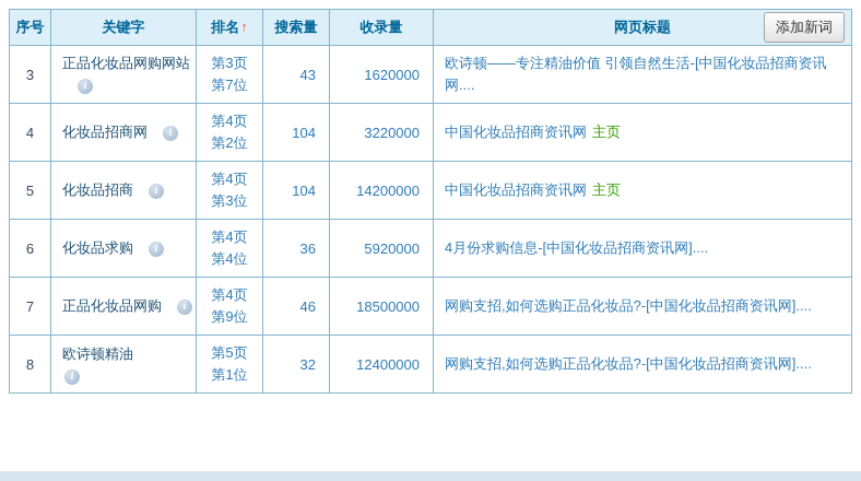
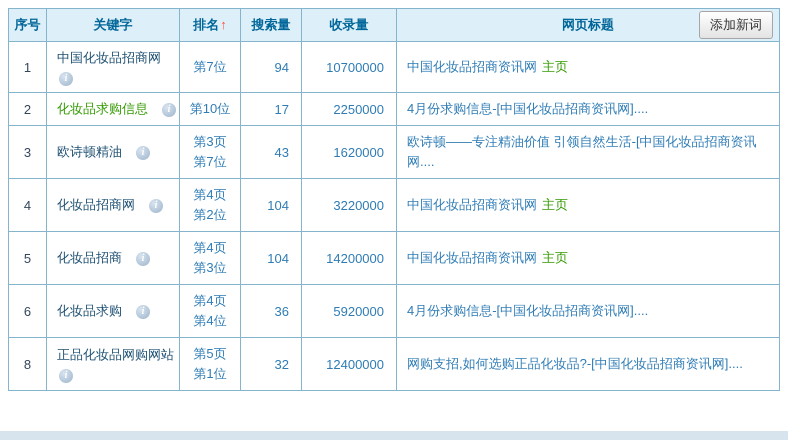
  序号	关键字	排名↑	搜索量	收录量	网页标题 添加新词
+ 1	中国化妆品招商网i	第7位	94	10700000	中国化妆品招商资讯网 主页
+ 2	化妆品求购信息 i	第10位	17	2250000	4月份求购信息-[中国化妆品招商资讯网]....
- 3	正品化妆品网购网站i	第3页 第7位	43	1620000	欧诗顿——专注精油价值 引领自然生活-[中国化妆品招商资讯网....
+ 3	欧诗顿精油 i	第3页 第7位	43	1620000	欧诗顿——专注精油价值 引领自然生活-[中国化妆品招商资讯网....
  4	化妆品招商网 i	第4页 第2位	104	3220000	中国化妆品招商资讯网 主页
  5	化妆品招商 i	第4页 第3位	104	14200000	中国化妆品招商资讯网 主页
  6	化妆品求购 i	第4页 第4位	36	5920000	4月份求购信息-[中国化妆品招商资讯网]....
- 7	正品化妆品网购 i	第4页 第9位	46	18500000	网购支招,如何选购正品化妆品?-[中国化妆品招商资讯网]....
- 8	欧诗顿精油i	第5页 第1位	32	12400000	网购支招,如何选购正品化妆品?-[中国化妆品招商资讯网]....
+ 8	正品化妆品网购网站i	第5页 第1位	32	12400000	网购支招,如何选购正品化妆品?-[中国化妆品招商资讯网]....
